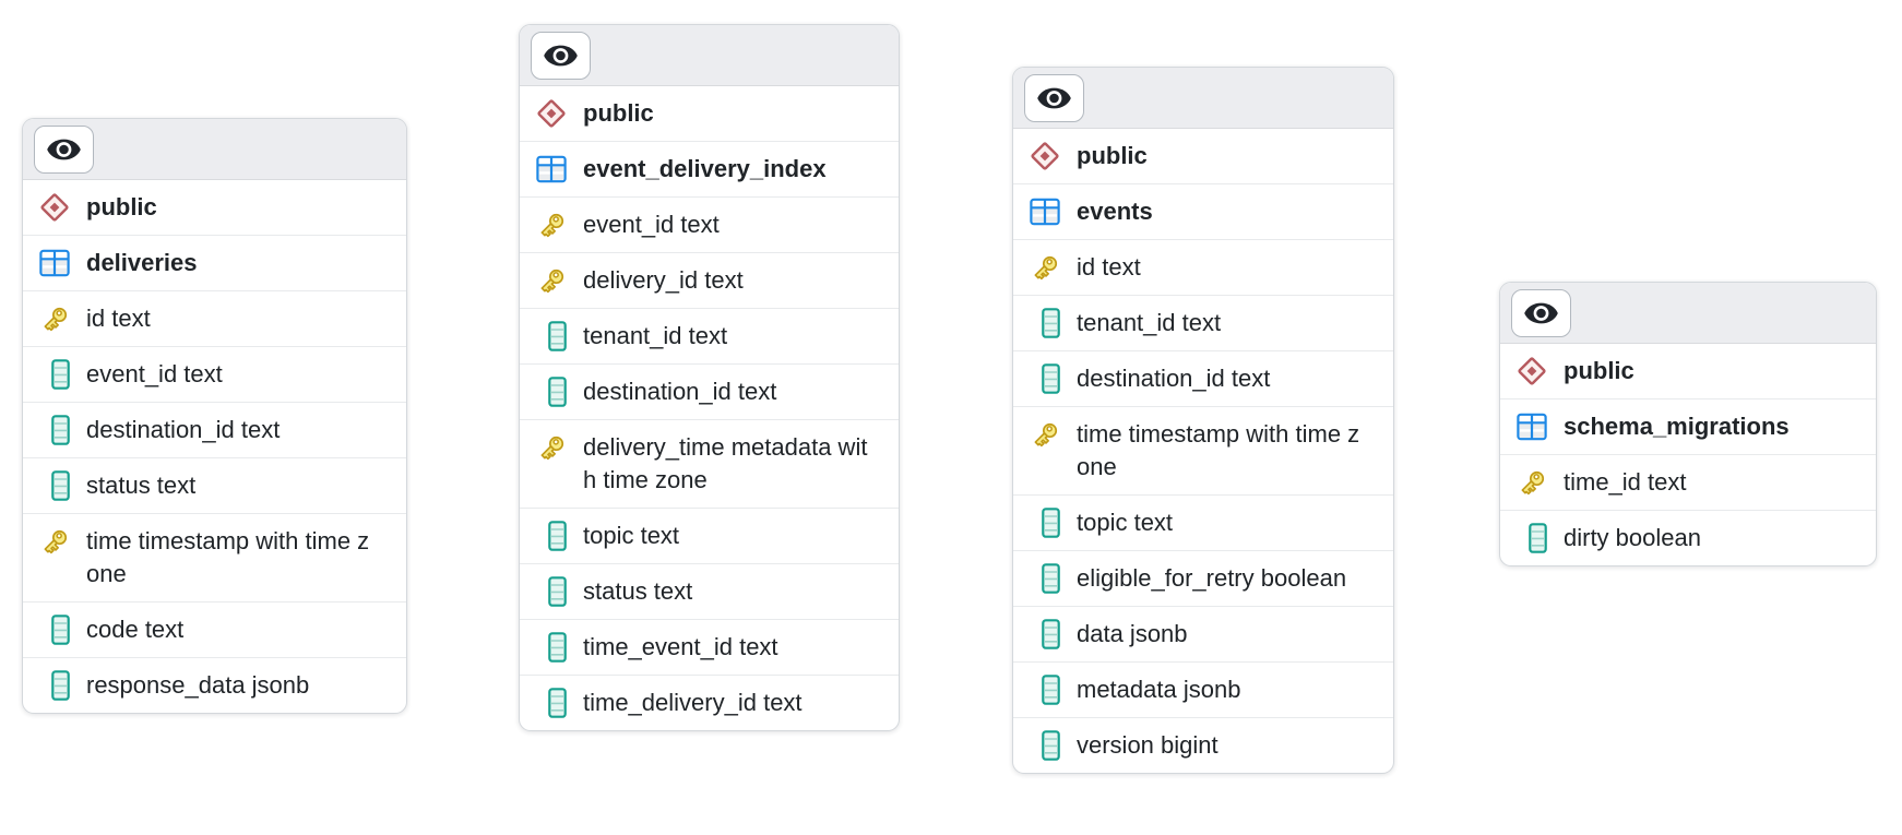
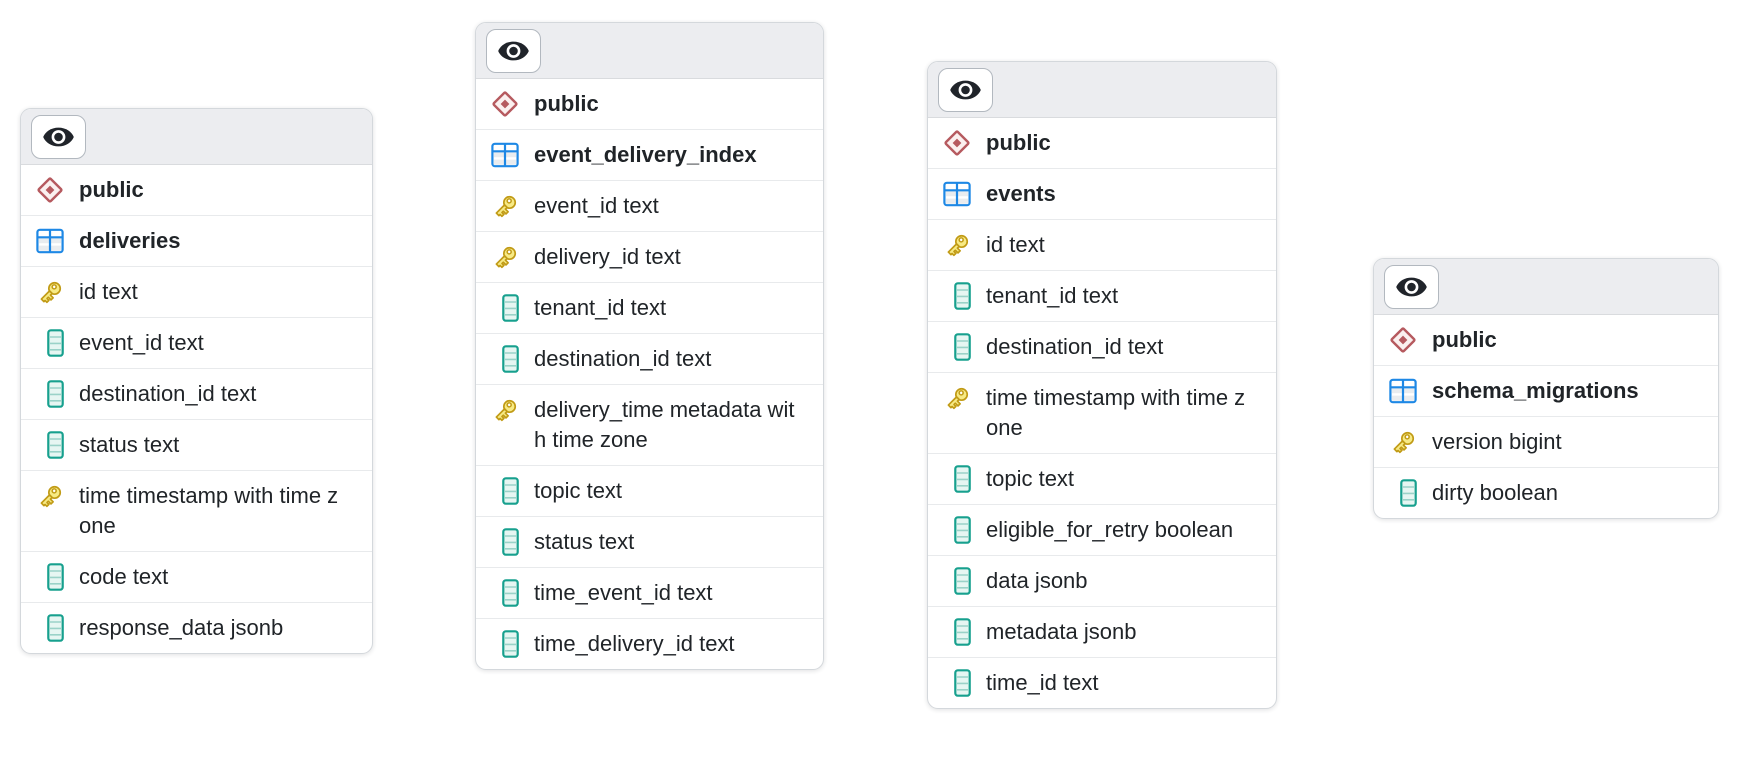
  public
  deliveries
  id text
  event_id text
  destination_id text
  status text
  time timestamp with time zone
  code text
  response_data jsonb
  public
  event_delivery_index
  event_id text
  delivery_id text
  tenant_id text
  destination_id text
  delivery_time metadata with time zone
  topic text
  status text
  time_event_id text
  time_delivery_id text
  public
  events
  id text
  tenant_id text
  destination_id text
  time timestamp with time zone
  topic text
  eligible_for_retry boolean
  data jsonb
  metadata jsonb
- version bigint
+ time_id text
  public
  schema_migrations
- time_id text
+ version bigint
  dirty boolean
